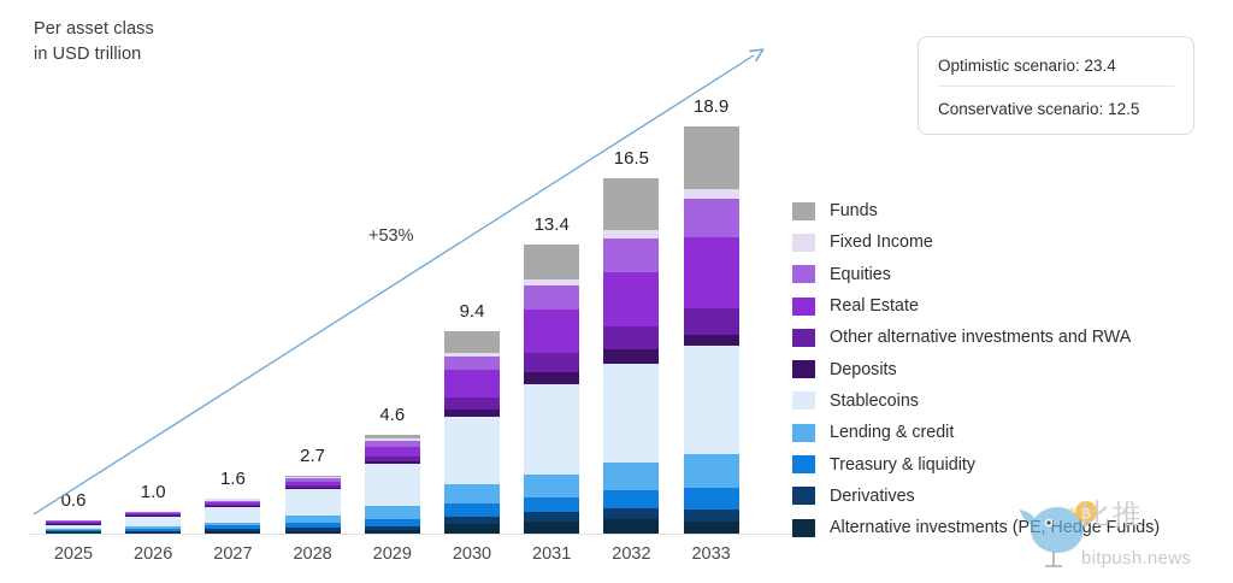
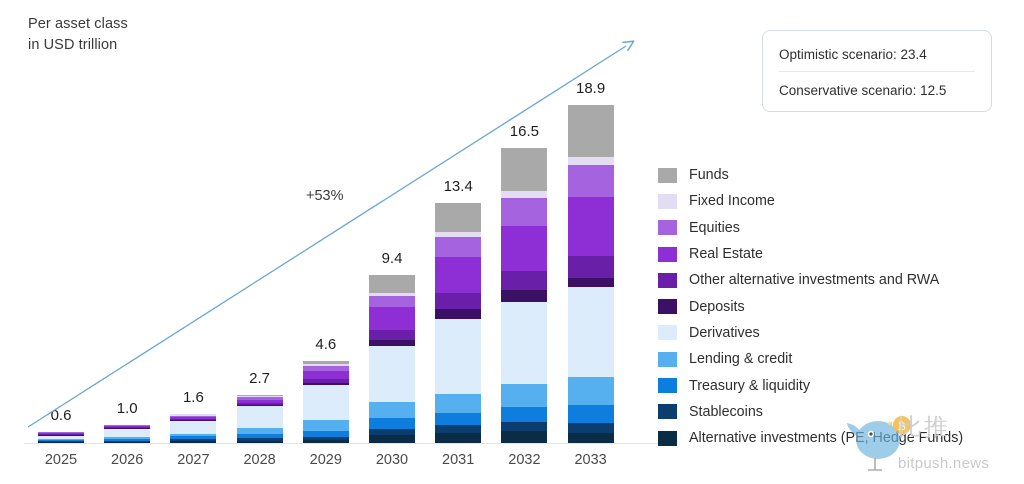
  Per asset class
  in USD trillion
  Optimistic scenario: 23.4
  Conservative scenario: 12.5
  0.6
  1.0
  1.6
  2.7
  4.6
  9.4
  13.4
  16.5
  18.9
  2025
  2026
  2027
  2028
  2029
  2030
  2031
  2032
  2033
  +53%
  Funds
  Fixed Income
  Equities
  Real Estate
  Other alternative investments and RWA
  Deposits
- Stablecoins
+ Derivatives
  Lending & credit
  Treasury & liquidity
- Derivatives
+ Stablecoins
  Alternative investments (PE, Hedge Funds)
  ₿
  比推
  bitpush.news
